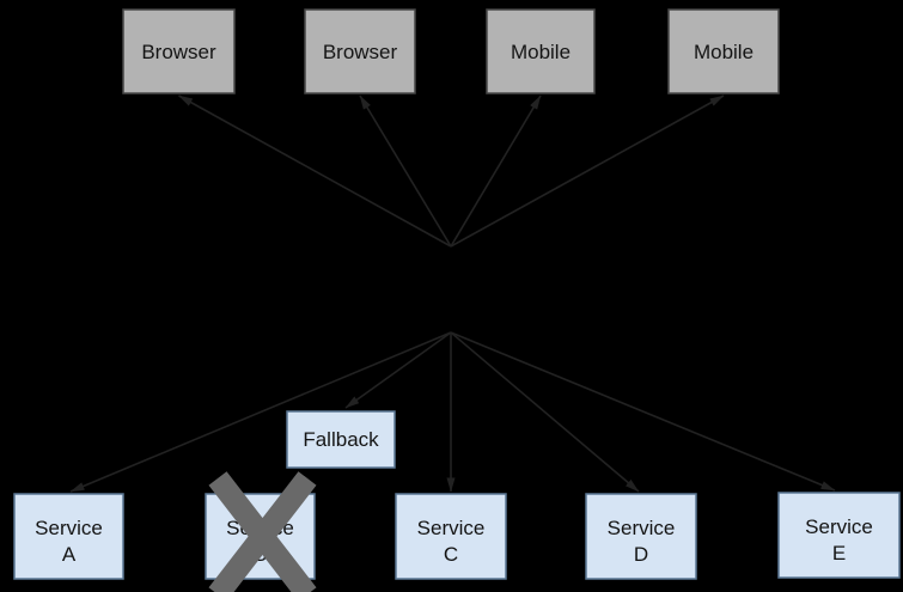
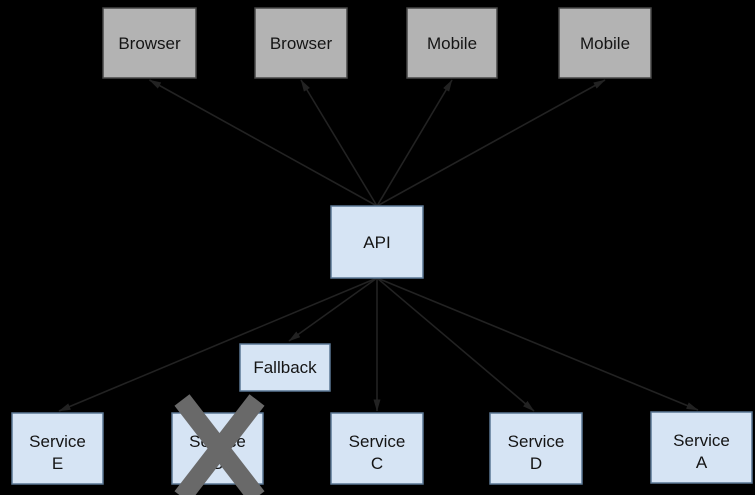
  Browser
  Browser
  Mobile
  Mobile
+ API
  Fallback
  Service
- A
+ E
  Service
  C
  Service
  D
  Service
- E
+ A
